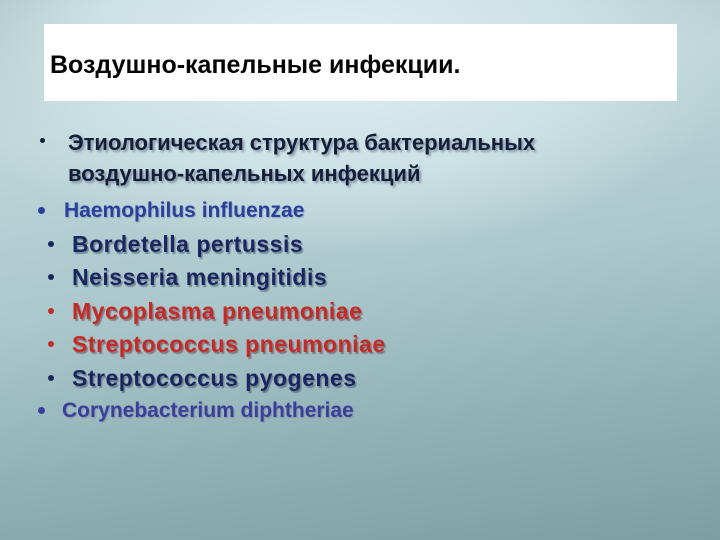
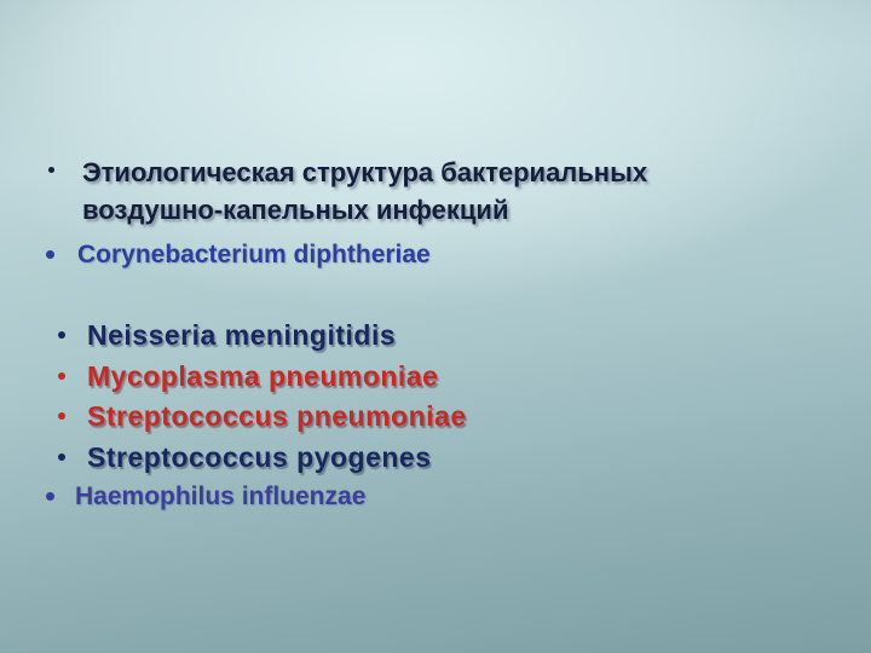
- Воздушно-капельные инфекции.
  Этиологическая структура бактериальных воздушно-капельных инфекций
- Haemophilus influenzae
+ Corynebacterium diphtheriae
- Bordetella pertussis
  Neisseria meningitidis
  Mycoplasma pneumoniae
  Streptococcus pneumoniae
  Streptococcus pyogenes
- Corynebacterium diphtheriae
+ Haemophilus influenzae
